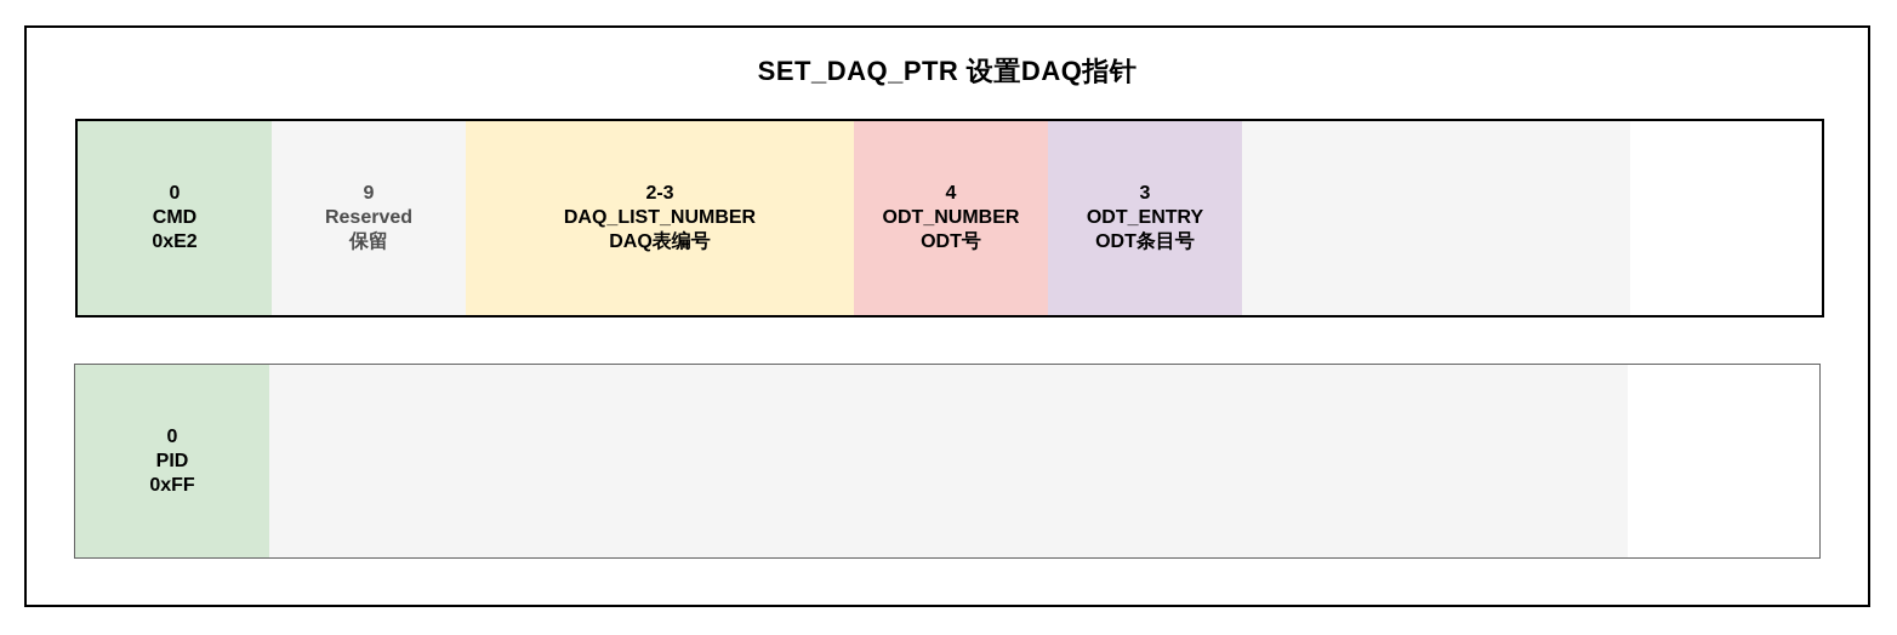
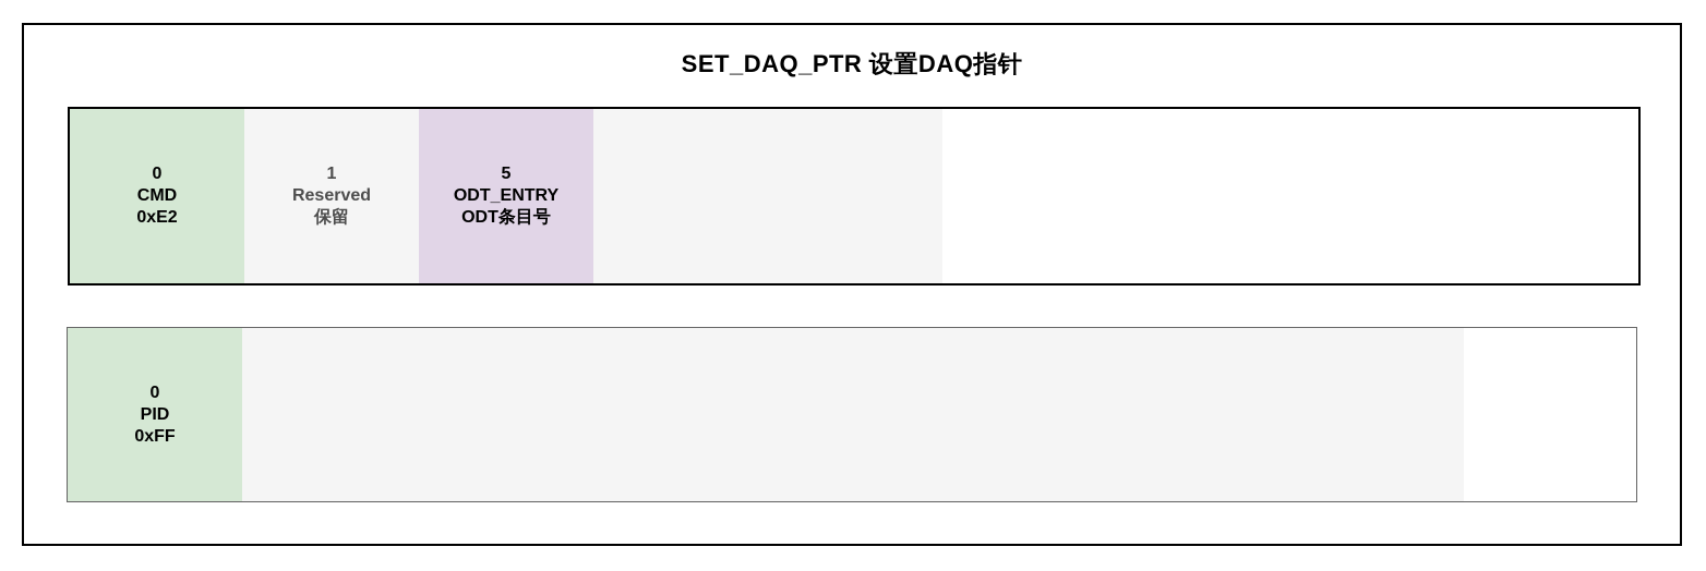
  SET_DAQ_PTR 设置DAQ指针
  0
  CMD
  0xE2
- 9
+ 1
  Reserved
  保留
- 2-3
- DAQ_LIST_NUMBER
- DAQ表编号
- 4
- ODT_NUMBER
- ODT号
- 3
+ 5
  ODT_ENTRY
  ODT条目号
  0
  PID
  0xFF
